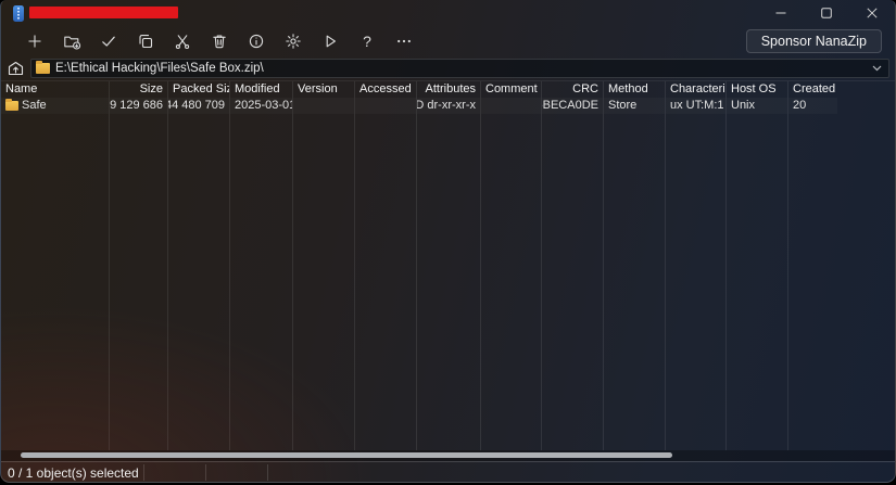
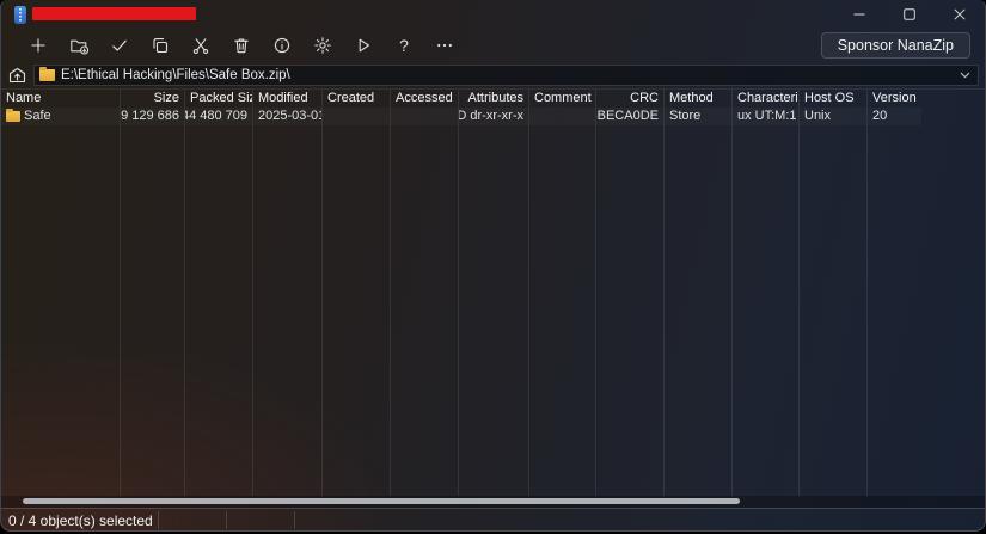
  ?
  Sponsor NanaZip
  E:\Ethical Hacking\Files\Safe Box.zip\
  Name
  Safe
  Size
  9 129 686
  Packed Si
  44 480 709
  Modified
- Version
+ Created
  Accessed
  Attributes
  D dr-xr-xr-x
  Comment
  CRC
  BECA0DE
  Method
  Store
  ux UT:M:1
  Host OS
  Unix
- Created
+ Version
  20
- 0 / 1 object(s) selected
+ 0 / 4 object(s) selected
